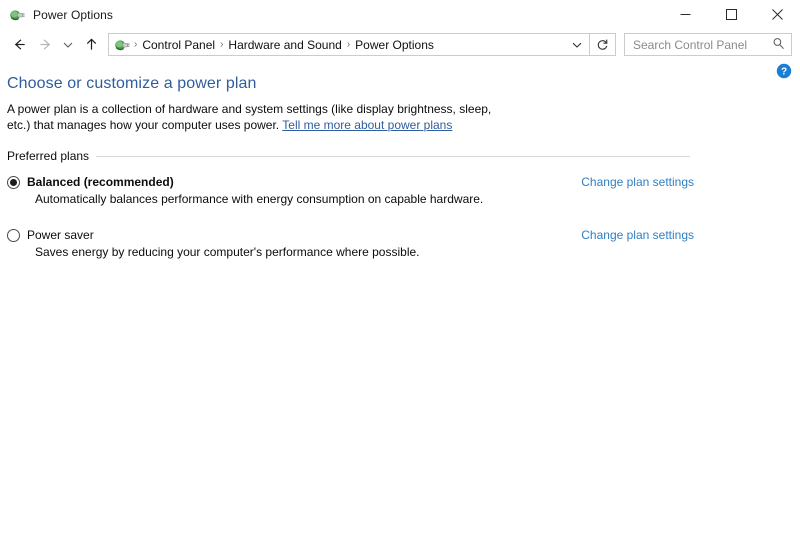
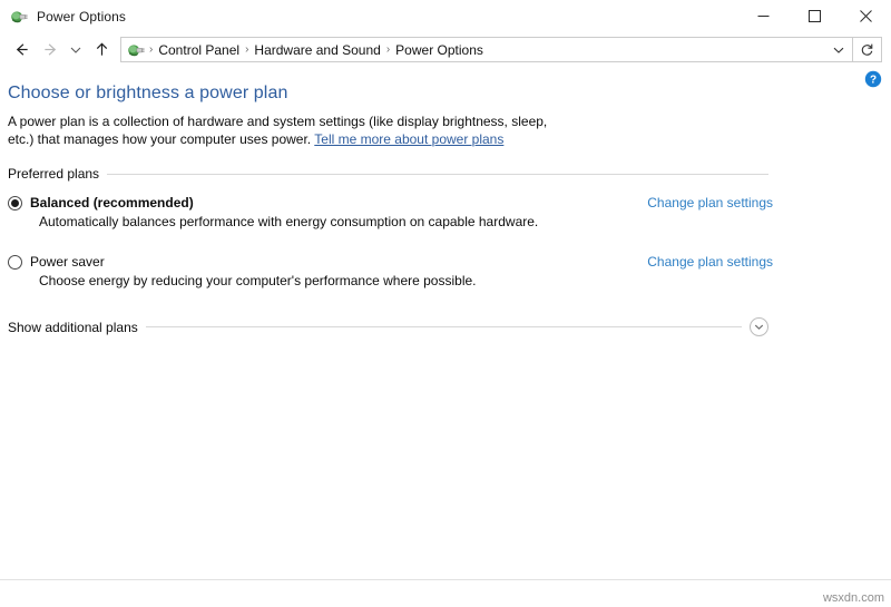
  Power Options
  ›
  Control Panel
  ›
  Hardware and Sound
  ›
  Power Options
- Search Control Panel
  ?
- Choose or customize a power plan
+ Choose or brightness a power plan
  A power plan is a collection of hardware and system settings (like display brightness, sleep, etc.) that manages how your computer uses power. Tell me more about power plans
  Preferred plans
  Balanced (recommended)
  Change plan settings
  Automatically balances performance with energy consumption on capable hardware.
  Power saver
  Change plan settings
- Saves energy by reducing your computer's performance where possible.
+ Choose energy by reducing your computer's performance where possible.
+ Show additional plans
+ wsxdn.com
